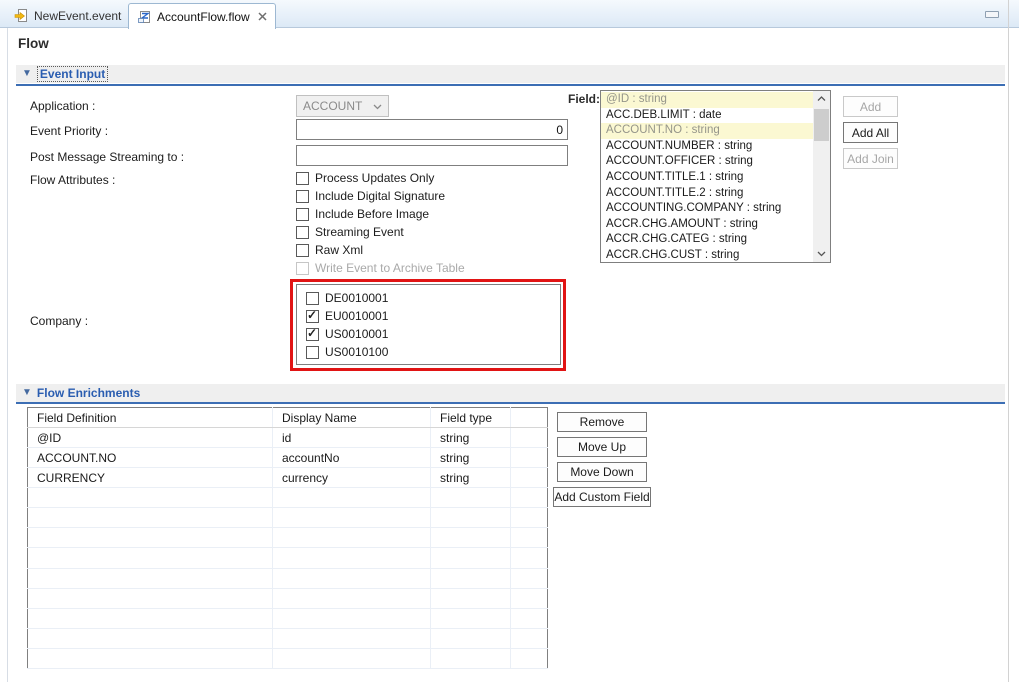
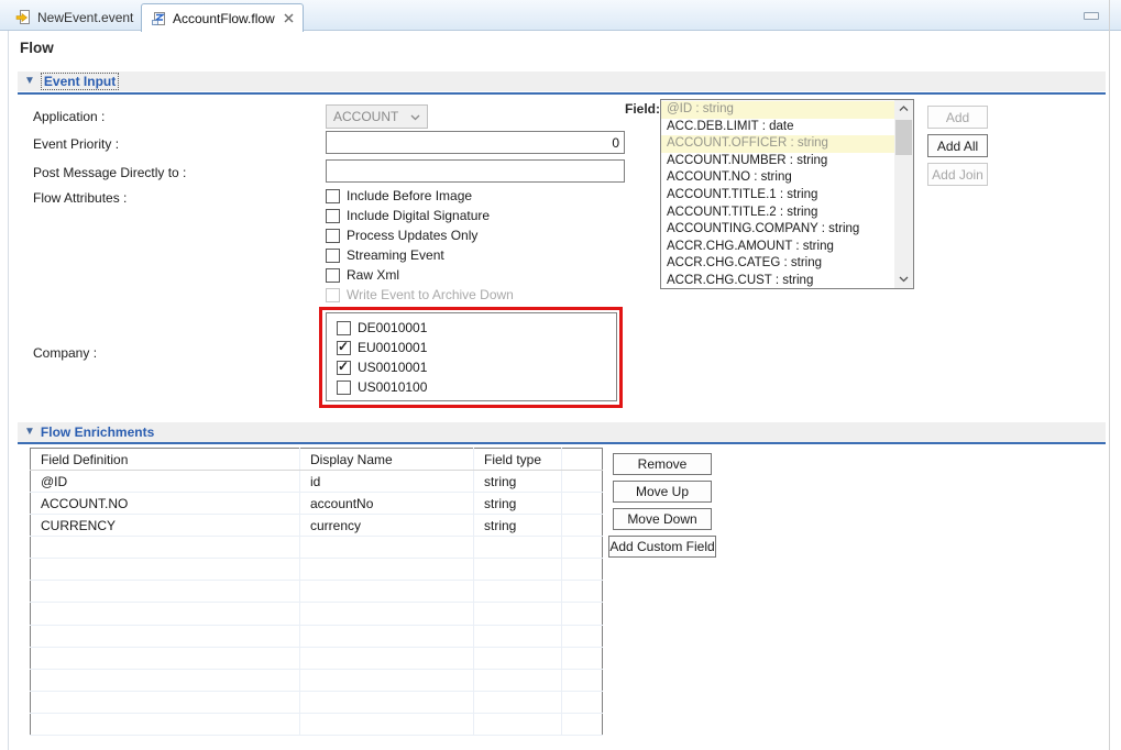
  NewEvent.event
  AccountFlow.flow
  Flow
  ▼
  Event Input
  Application :
  Event Priority :
- Post Message Streaming to :
+ Post Message Directly to :
  Flow Attributes :
  Company :
  ACCOUNT
  0
- Process Updates Only
+ Include Before Image
  Include Digital Signature
- Include Before Image
+ Process Updates Only
  Streaming Event
  Raw Xml
- Write Event to Archive Table
+ Write Event to Archive Down
  DE0010001
  EU0010001
  US0010001
  US0010100
  Field:
  @ID : string
  ACC.DEB.LIMIT : date
- ACCOUNT.NO : string
+ ACCOUNT.OFFICER : string
  ACCOUNT.NUMBER : string
- ACCOUNT.OFFICER : string
+ ACCOUNT.NO : string
  ACCOUNT.TITLE.1 : string
  ACCOUNT.TITLE.2 : string
  ACCOUNTING.COMPANY : string
  ACCR.CHG.AMOUNT : string
  ACCR.CHG.CATEG : string
  ACCR.CHG.CUST : string
  Add
  Add All
  Add Join
  ▼
  Flow Enrichments
  Field Definition	Display Name	Field type
  @ID	id	string
  ACCOUNT.NO	accountNo	string
  CURRENCY	currency	string
  Remove
  Move Up
  Move Down
  Add Custom Field
